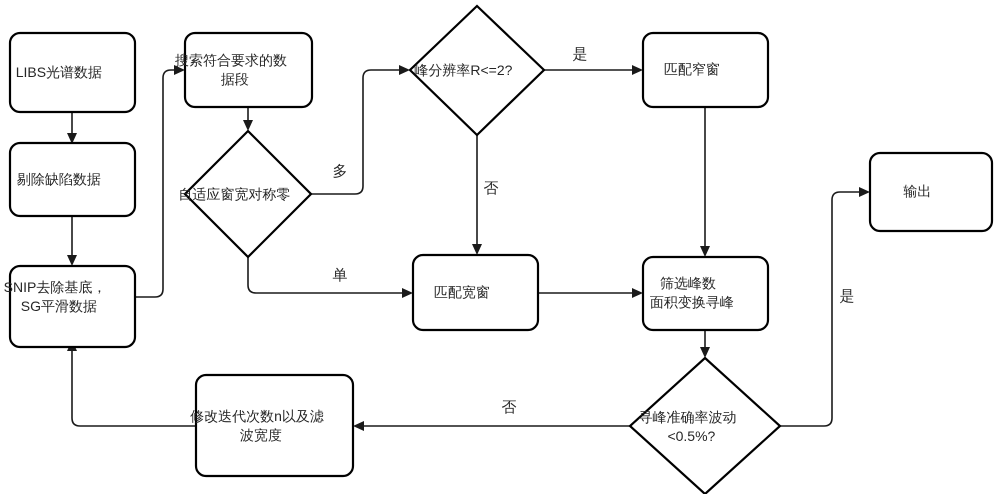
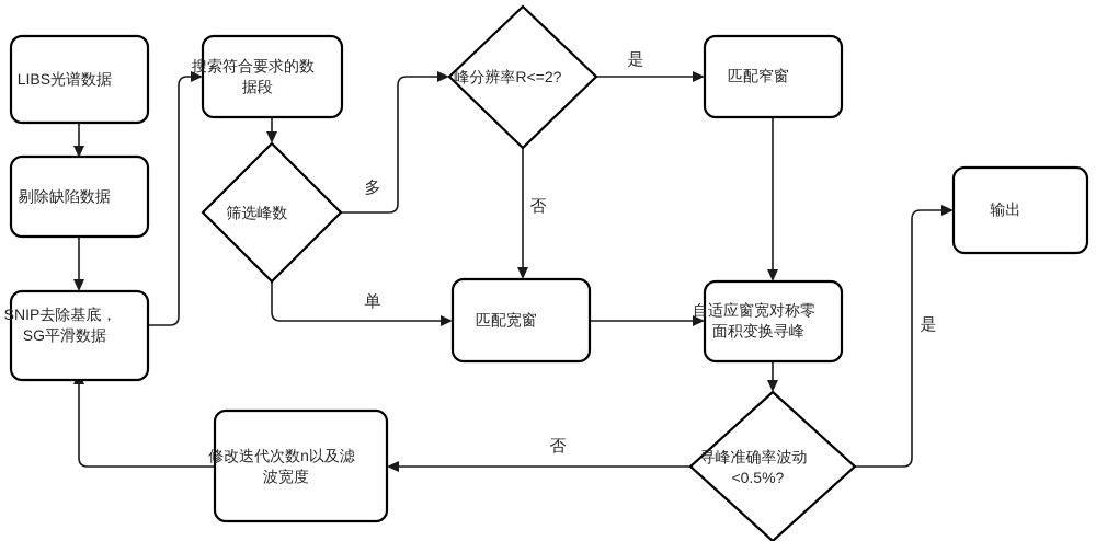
  LIBS光谱数据
  剔除缺陷数据
  SNIP去除基底， SG平滑数据
  搜索符合要求的数 据段
- 自适应窗宽对称零
+ 筛选峰数
  峰分辨率R<=2?
  匹配窄窗
  匹配宽窗
- 筛选峰数 面积变换寻峰
+ 自适应窗宽对称零 面积变换寻峰
  寻峰准确率波动 <0.5%?
  修改迭代次数n以及滤 波宽度
  输出
  是
  否
  多
  单
  是
  否
